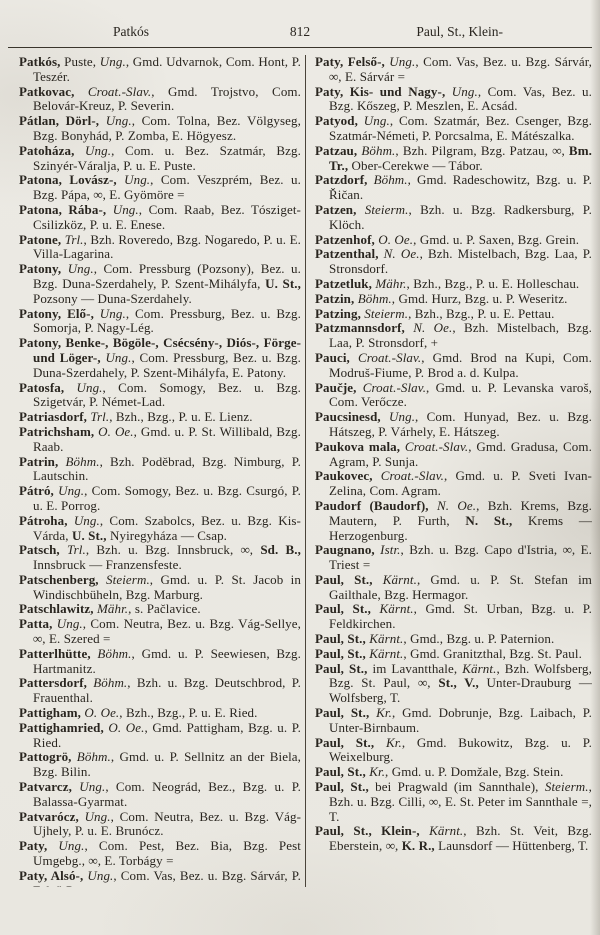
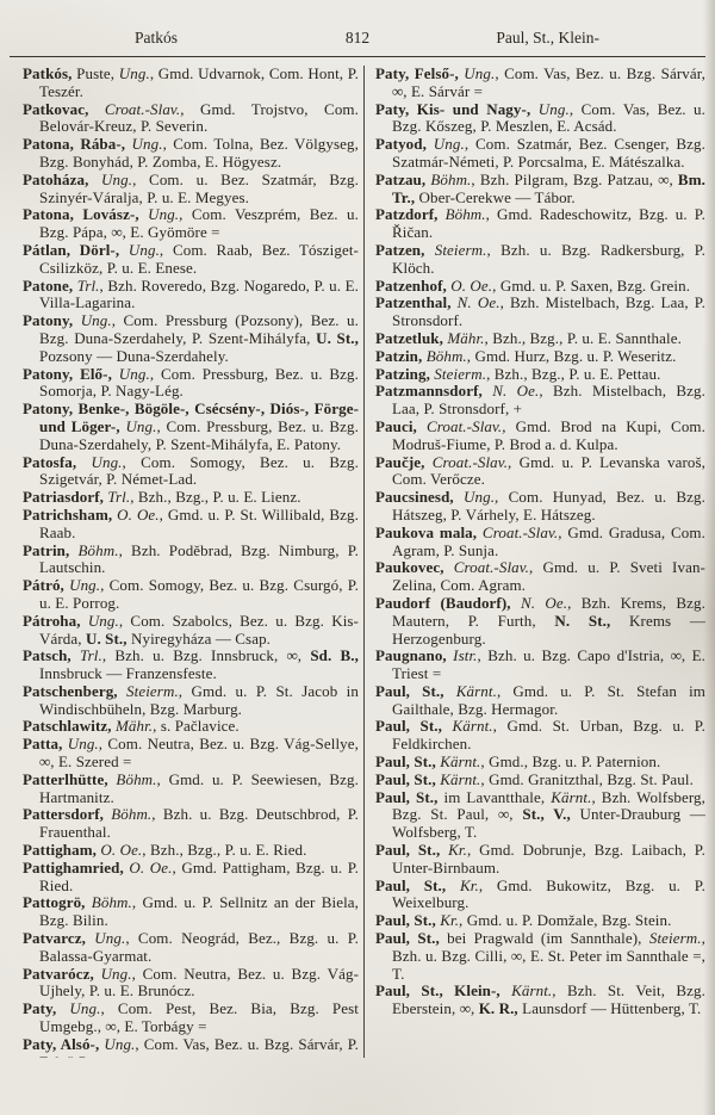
  Patkós
  812
  Paul, St., Klein-
  Patkós, Puste, Ung., Gmd. Udvarnok, Com. Hont, P. Teszér.
  Patkovac, Croat.-Slav., Gmd. Trojstvo, Com. Belovár-Kreuz, P. Severin.
- Pátlan, Dörl-, Ung., Com. Tolna, Bez. Völgyseg, Bzg. Bonyhád, P. Zomba, E. Högyesz.
+ Patona, Rába-, Ung., Com. Tolna, Bez. Völgyseg, Bzg. Bonyhád, P. Zomba, E. Högyesz.
- Patoháza, Ung., Com. u. Bez. Szatmár, Bzg. Szinyér-Váralja, P. u. E. Puste.
+ Patoháza, Ung., Com. u. Bez. Szatmár, Bzg. Szinyér-Váralja, P. u. E. Megyes.
  Patona, Lovász-, Ung., Com. Veszprém, Bez. u. Bzg. Pápa, ∞, E. Gyömöre =
- Patona, Rába-, Ung., Com. Raab, Bez. Tósziget-Csilizköz, P. u. E. Enese.
+ Pátlan, Dörl-, Ung., Com. Raab, Bez. Tósziget-Csilizköz, P. u. E. Enese.
  Patone, Trl., Bzh. Roveredo, Bzg. Nogaredo, P. u. E. Villa-Lagarina.
  Patony, Ung., Com. Pressburg (Pozsony), Bez. u. Bzg. Duna-Szerdahely, P. Szent-Mihályfa, U. St., Pozsony — Duna-Szerdahely.
  Patony, Elő-, Ung., Com. Pressburg, Bez. u. Bzg. Somorja, P. Nagy-Lég.
  Patony, Benke-, Bögöle-, Csécsény-, Diós-, Förge- und Löger-, Ung., Com. Pressburg, Bez. u. Bzg. Duna-Szerdahely, P. Szent-Mihályfa, E. Patony.
  Patosfa, Ung., Com. Somogy, Bez. u. Bzg. Szigetvár, P. Német-Lad.
  Patriasdorf, Trl., Bzh., Bzg., P. u. E. Lienz.
  Patrichsham, O. Oe., Gmd. u. P. St. Willibald, Bzg. Raab.
  Patrin, Böhm., Bzh. Poděbrad, Bzg. Nimburg, P. Lautschin.
  Pátró, Ung., Com. Somogy, Bez. u. Bzg. Csurgó, P. u. E. Porrog.
  Pátroha, Ung., Com. Szabolcs, Bez. u. Bzg. Kis-Várda, U. St., Nyiregyháza — Csap.
  Patsch, Trl., Bzh. u. Bzg. Innsbruck, ∞, Sd. B., Innsbruck — Franzensfeste.
  Patschenberg, Steierm., Gmd. u. P. St. Jacob in Windischbüheln, Bzg. Marburg.
  Patschlawitz, Mähr., s. Pačlavice.
  Patta, Ung., Com. Neutra, Bez. u. Bzg. Vág-Sellye, ∞, E. Szered =
  Patterlhütte, Böhm., Gmd. u. P. Seewiesen, Bzg. Hartmanitz.
  Pattersdorf, Böhm., Bzh. u. Bzg. Deutschbrod, P. Frauenthal.
  Pattigham, O. Oe., Bzh., Bzg., P. u. E. Ried.
  Pattighamried, O. Oe., Gmd. Pattigham, Bzg. u. P. Ried.
  Pattogrö, Böhm., Gmd. u. P. Sellnitz an der Biela, Bzg. Bilin.
  Patvarcz, Ung., Com. Neográd, Bez., Bzg. u. P. Balassa-Gyarmat.
  Patvarócz, Ung., Com. Neutra, Bez. u. Bzg. Vág-Ujhely, P. u. E. Brunócz.
  Paty, Ung., Com. Pest, Bez. Bia, Bzg. Pest Umgebg., ∞, E. Torbágy =
  Paty, Alsó-, Ung., Com. Vas, Bez. u. Bzg. Sárvár, P.
  Paty, Felső-, Ung., Com. Vas, Bez. u. Bzg. Sárvár ∞, E. Sárvár =
  Paty, Kis- und Nagy-, Ung., Com. Vas, Bez. u Bzg. Kőszeg, P. Meszlen, E. Acsád.
  Patyod, Ung., Com. Szatmár, Bez. Csenger, Bzg Szatmár-Németi, P. Porcsalma, E. Mátészalka.
  Patzau, Böhm., Bzh. Pilgram, Bzg. Patzau, ∞, Bm Tr., Ober-Cerekwe — Tábor.
  Patzdorf, Böhm., Gmd. Radeschowitz, Bzg. u. P Řičan.
  Patzen, Steierm., Bzh. u. Bzg. Radkersburg, P Klöch.
  Patzenhof, O. Oe., Gmd. u. P. Saxen, Bzg. Grein.
  Patzenthal, N. Oe., Bzh. Mistelbach, Bzg. Laa, P Stronsdorf.
- Patzetluk, Mähr., Bzh., Bzg., P. u. E. Holleschau.
+ Patzetluk, Mähr., Bzh., Bzg., P. u. E. Sannthale.
  Patzin, Böhm., Gmd. Hurz, Bzg. u. P. Weseritz.
  Patzing, Steierm., Bzh., Bzg., P. u. E. Pettau.
  Patzmannsdorf, N. Oe., Bzh. Mistelbach, Bzg Laa, P. Stronsdorf, +
  Pauci, Croat.-Slav., Gmd. Brod na Kupi, Com Modruš-Fiume, P. Brod a. d. Kulpa.
  Paučje, Croat.-Slav., Gmd. u. P. Levanska varoš Com. Verőcze.
  Paucsinesd, Ung., Com. Hunyad, Bez. u. Bzg Hátszeg, P. Várhely, E. Hátszeg.
  Paukova mala, Croat.-Slav., Gmd. Gradusa, Com Agram, P. Sunja.
  Paukovec, Croat.-Slav., Gmd. u. P. Sveti IvanZelina, Com. Agram.
  Paudorf (Baudorf), N. Oe., Bzh. Krems, Bzg Mautern, P. Furth, N. St., Krems — Herzogenburg.
  Paugnano, Istr., Bzh. u. Bzg. Capo d'Istria, ∞, E Triest =
  Paul, St., Kärnt., Gmd. u. P. St. Stefan im Gailthale, Bzg. Hermagor.
  Paul, St., Kärnt., Gmd. St. Urban, Bzg. u. P Feldkirchen.
  Paul, St., Kärnt., Gmd., Bzg. u. P. Paternion.
  Paul, St., Kärnt., Gmd. Granitzthal, Bzg. St. Paul.
  Paul, St., im Lavantthale, Kärnt., Bzh. Wolfsberg Bzg. St. Paul, ∞, St., V., Unter-Drauburg — Wolfsberg, T.
  Paul, St., Kr., Gmd. Dobrunje, Bzg. Laibach, P Unter-Birnbaum.
  Paul, St., Kr., Gmd. Bukowitz, Bzg. u. P Weixelburg.
  Paul, St., Kr., Gmd. u. P. Domžale, Bzg. Stein.
  Paul, St., bei Pragwald (im Sannthale), Steierm. Bzh. u. Bzg. Cilli, ∞, E. St. Peter im Sannthale = T.
  Paul, St., Klein-, Kärnt., Bzh. St. Veit, Bzg Eberstein, ∞, K. R., Launsdorf — Hüttenberg, T.
